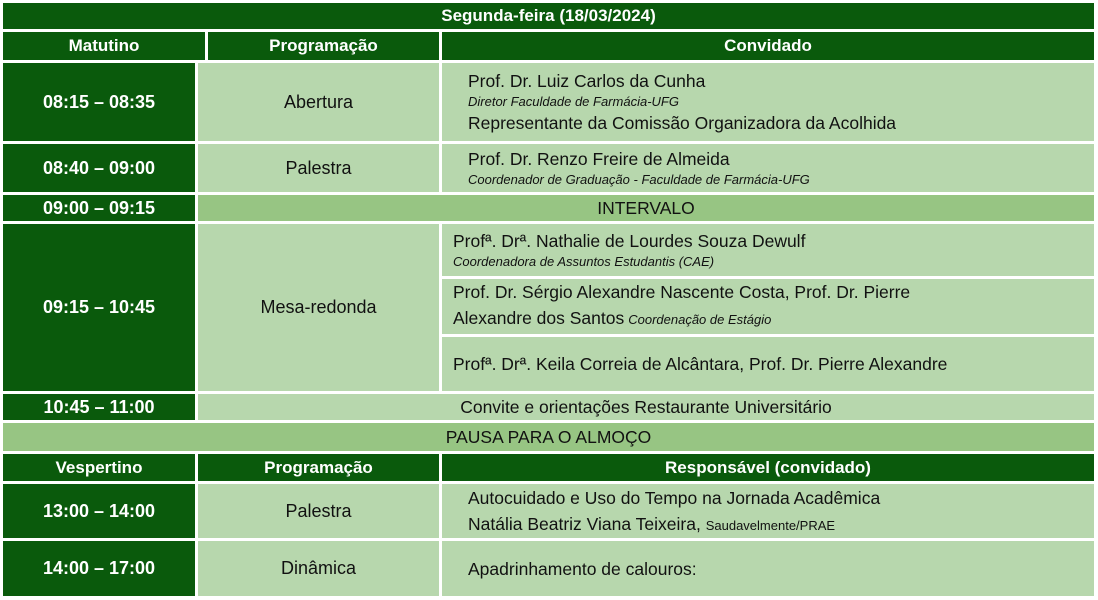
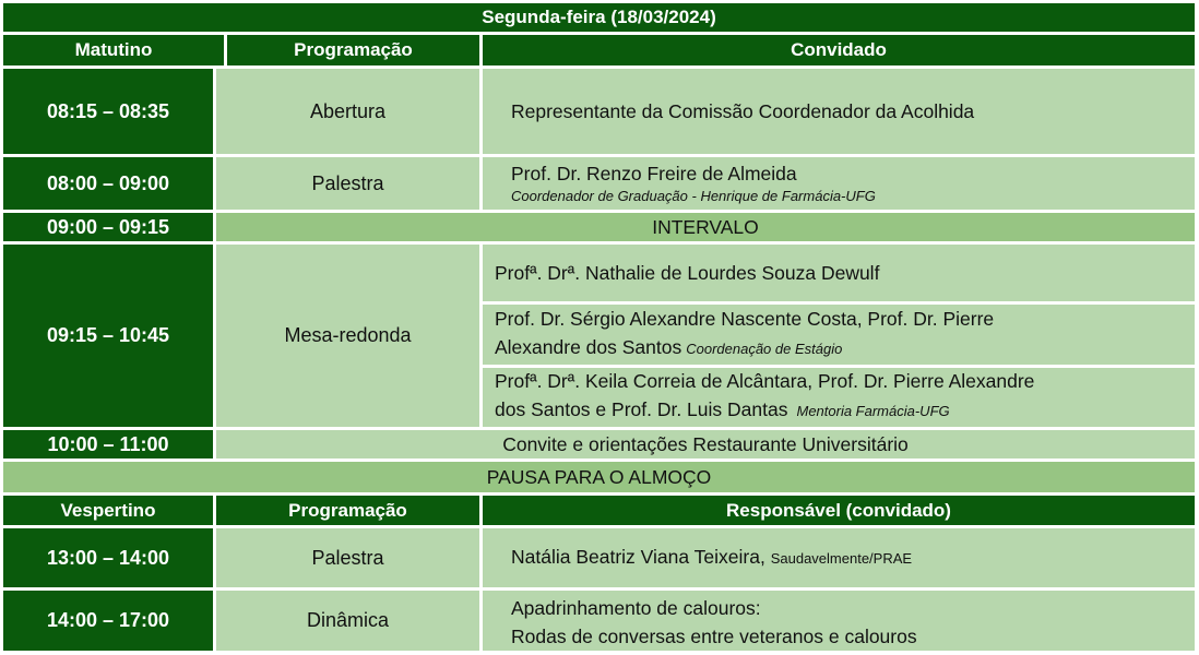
  Segunda-feira (18/03/2024)
  Matutino
  Programação
  Convidado
  08:15 – 08:35
  Abertura
- Prof. Dr. Luiz Carlos da Cunha
- Diretor Faculdade de Farmácia-UFG
- Representante da Comissão Organizadora da Acolhida
+ Representante da Comissão Coordenador da Acolhida
- 08:40 – 09:00
+ 08:00 – 09:00
  Palestra
  Prof. Dr. Renzo Freire de Almeida
- Coordenador de Graduação - Faculdade de Farmácia-UFG
+ Coordenador de Graduação - Henrique de Farmácia-UFG
  09:00 – 09:15
  INTERVALO
  09:15 – 10:45
  Mesa-redonda
  Profª. Drª. Nathalie de Lourdes Souza Dewulf
- Coordenadora de Assuntos Estudantis (CAE)
  Prof. Dr. Sérgio Alexandre Nascente Costa, Prof. Dr. Pierre
  Alexandre dos Santos Coordenação de Estágio
  Profª. Drª. Keila Correia de Alcântara, Prof. Dr. Pierre Alexandre
+ dos Santos e Prof. Dr. Luis Dantas Mentoria Farmácia-UFG
- 10:45 – 11:00
+ 10:00 – 11:00
  Convite e orientações Restaurante Universitário
  PAUSA PARA O ALMOÇO
  Vespertino
  Programação
  Responsável (convidado)
  13:00 – 14:00
  Palestra
- Autocuidado e Uso do Tempo na Jornada Acadêmica
  Natália Beatriz Viana Teixeira, Saudavelmente/PRAE
  14:00 – 17:00
  Dinâmica
  Apadrinhamento de calouros:
+ Rodas de conversas entre veteranos e calouros
